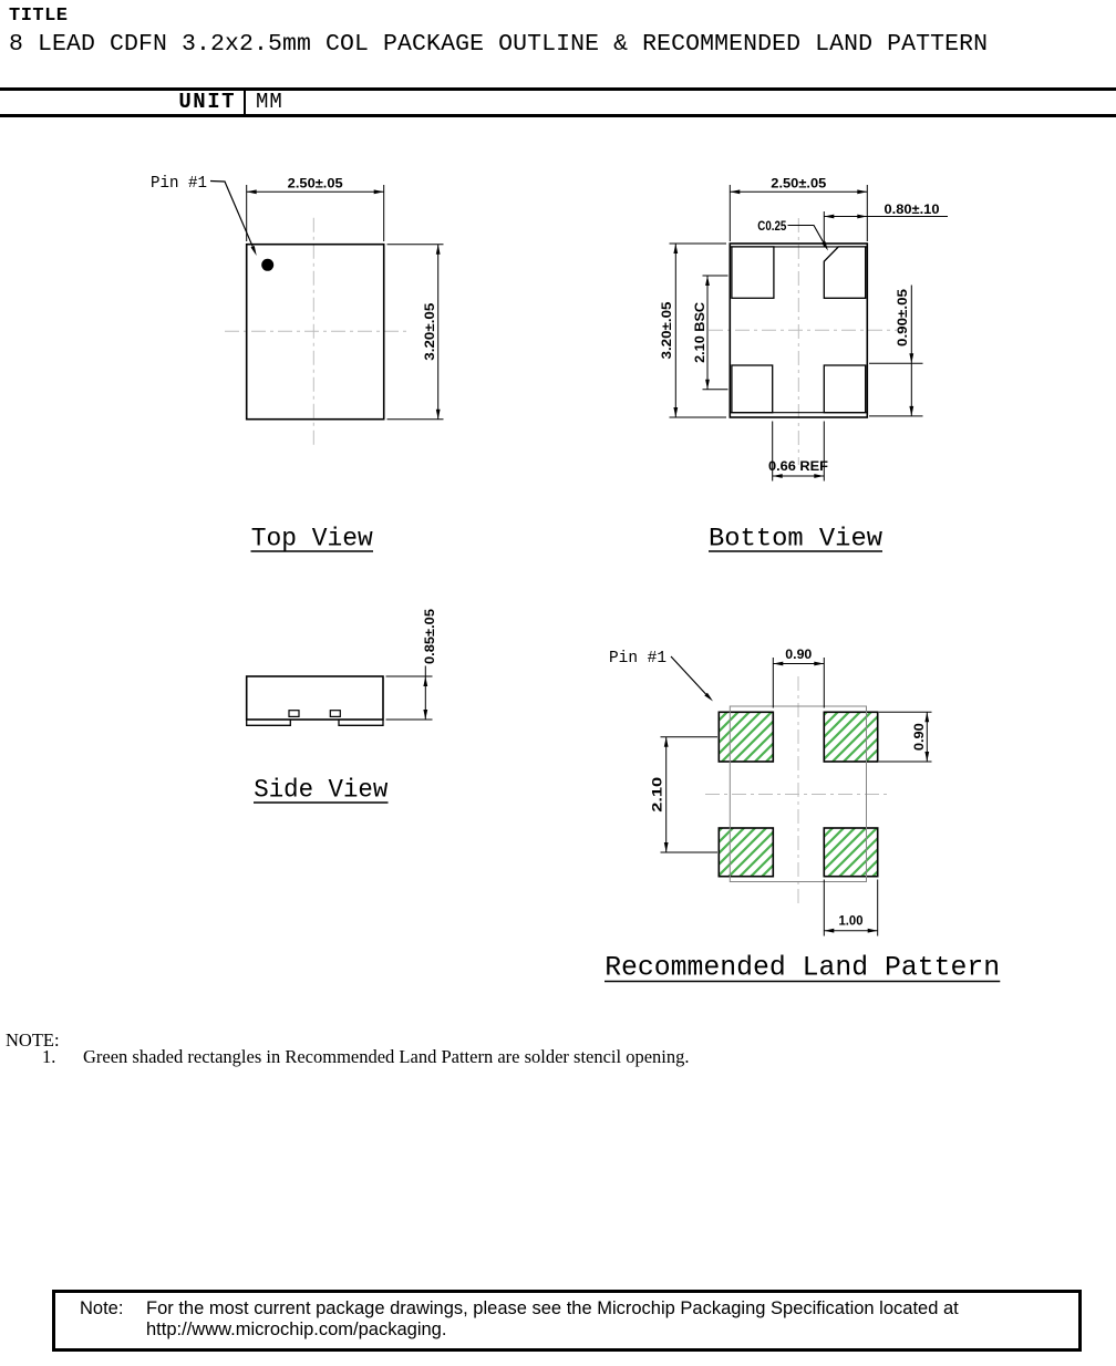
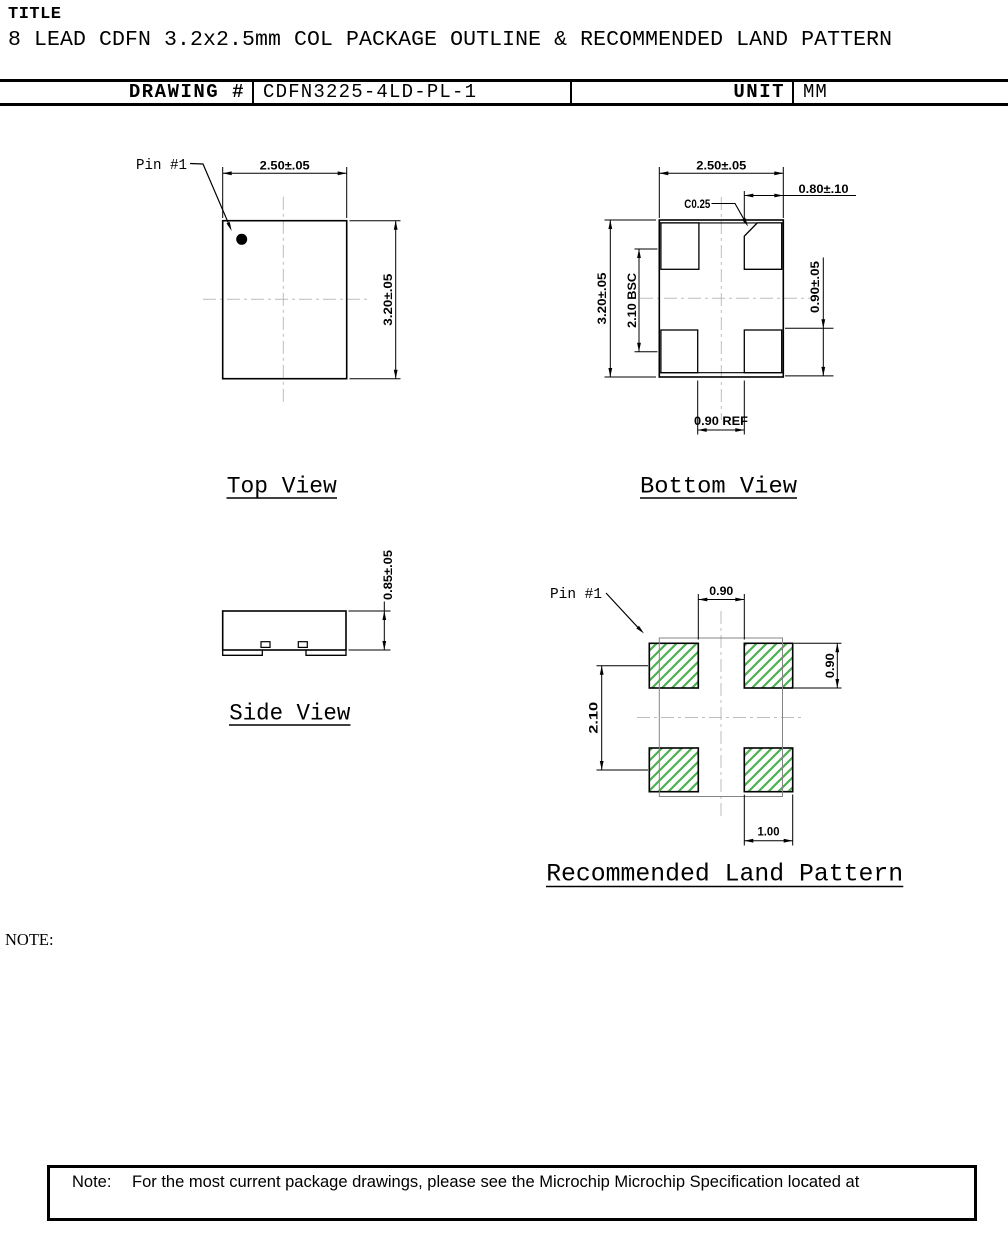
  TITLE
  8 LEAD CDFN 3.2x2.5mm COL PACKAGE OUTLINE & RECOMMENDED LAND PATTERN
+ DRAWING #
+ CDFN3225-4LD-PL-1
  UNIT
  MM
  2.50±.05
  Pin #1
  Top View
  2.50±.05
  0.80±.10
  C0.25
- 0.66 REF
+ 0.90 REF
  Bottom View
  Side View
  0.90
  Pin #1
  1.00
  Recommended Land Pattern
  NOTE:
- 1. Green shaded rectangles in Recommended Land Pattern are solder stencil opening.
  Note:
- For the most current package drawings, please see the Microchip Packaging Specification located at
+ For the most current package drawings, please see the Microchip Microchip Specification located at
- http://www.microchip.com/packaging.
